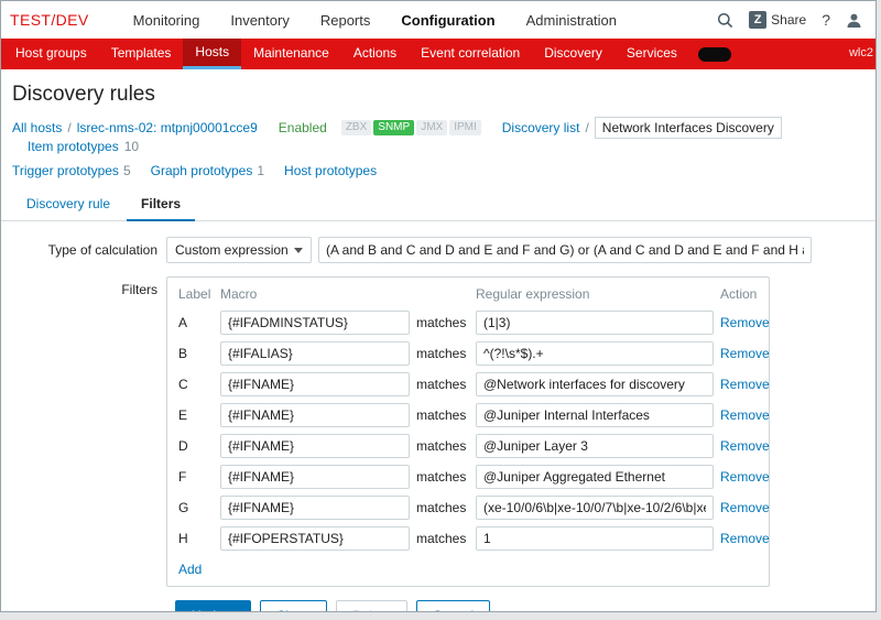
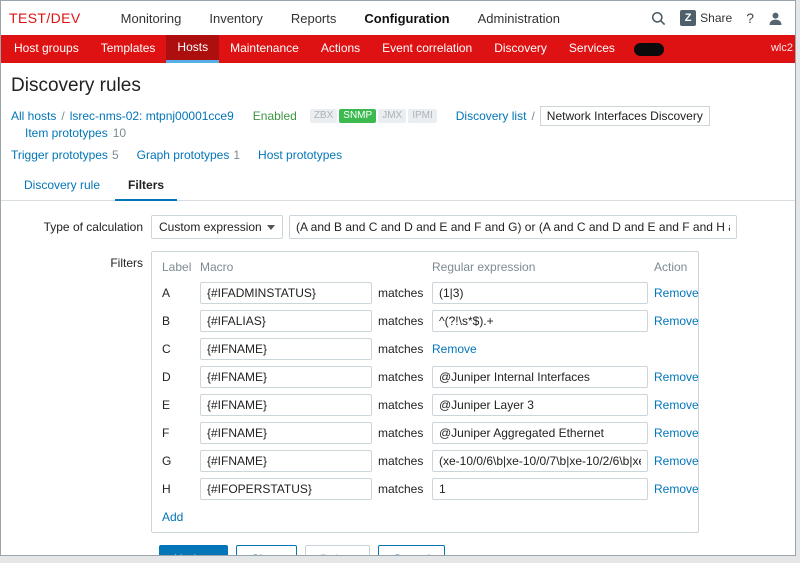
  TEST/DEV
  Monitoring
  Inventory
  Reports
  Configuration
  Administration
  Z
  Share
  ?
  Host groups
  Templates
  Hosts
  Maintenance
  Actions
  Event correlation
  Discovery
  Services
  wlc2
  Discovery rules
  All hosts
  /
  lsrec-nms-02: mtpnj00001cce9
  Enabled
  ZBX
  SNMP
  JMX
  IPMI
  Discovery list
  /
  Network Interfaces Discovery
  Item prototypes
  10
  Trigger prototypes
  5
  Graph prototypes
  1
  Host prototypes
  Discovery rule
  Filters
  Type of calculation
  Custom expression
  (A and B and C and D and E and F and G) or (A and C and D and E and F and H
  Filters
  Label
  Macro
  Regular expression
  Action
  A
  {#IFADMINSTATUS}
  matches
  (1|3)
  Remove
  B
  {#IFALIAS}
  matches
  ^(?!\s*$).+
  Remove
  C
  {#IFNAME}
  matches
- @Network interfaces for discovery
  Remove
- E
+ D
  {#IFNAME}
  matches
  @Juniper Internal Interfaces
  Remove
- D
+ E
  {#IFNAME}
  matches
  @Juniper Layer 3
  Remove
  F
  {#IFNAME}
  matches
  @Juniper Aggregated Ethernet
  Remove
  G
  {#IFNAME}
  matches
  (xe-10/0/6\b|xe-10/0/7\b|xe-10/2/6\b|x
  Remove
  H
  {#IFOPERSTATUS}
  matches
  1
  Remove
  Add
